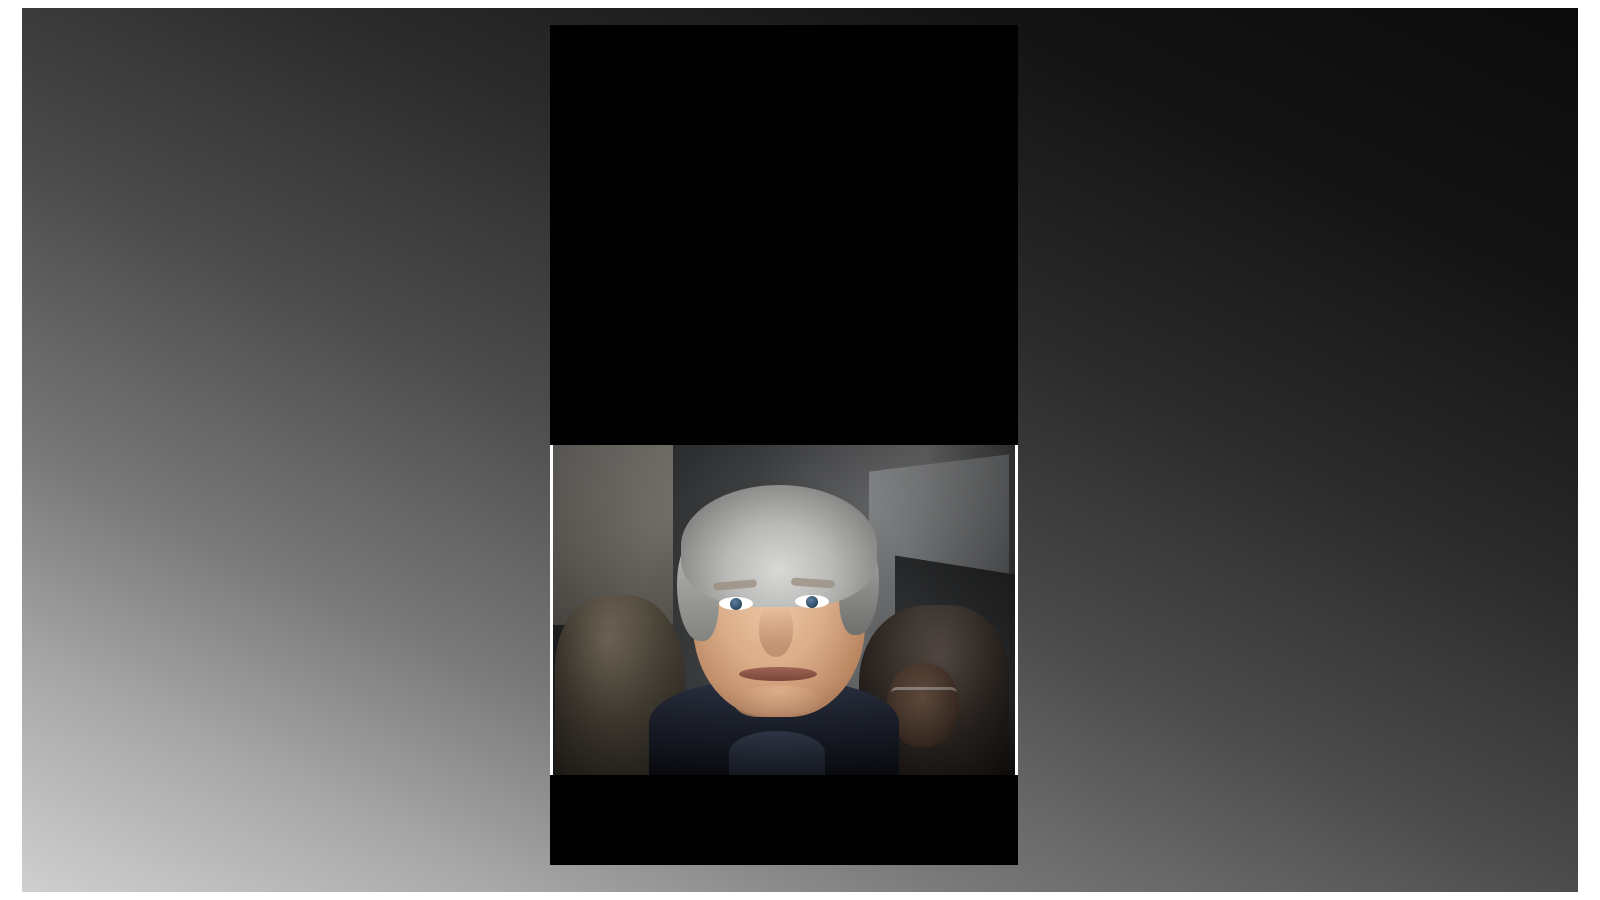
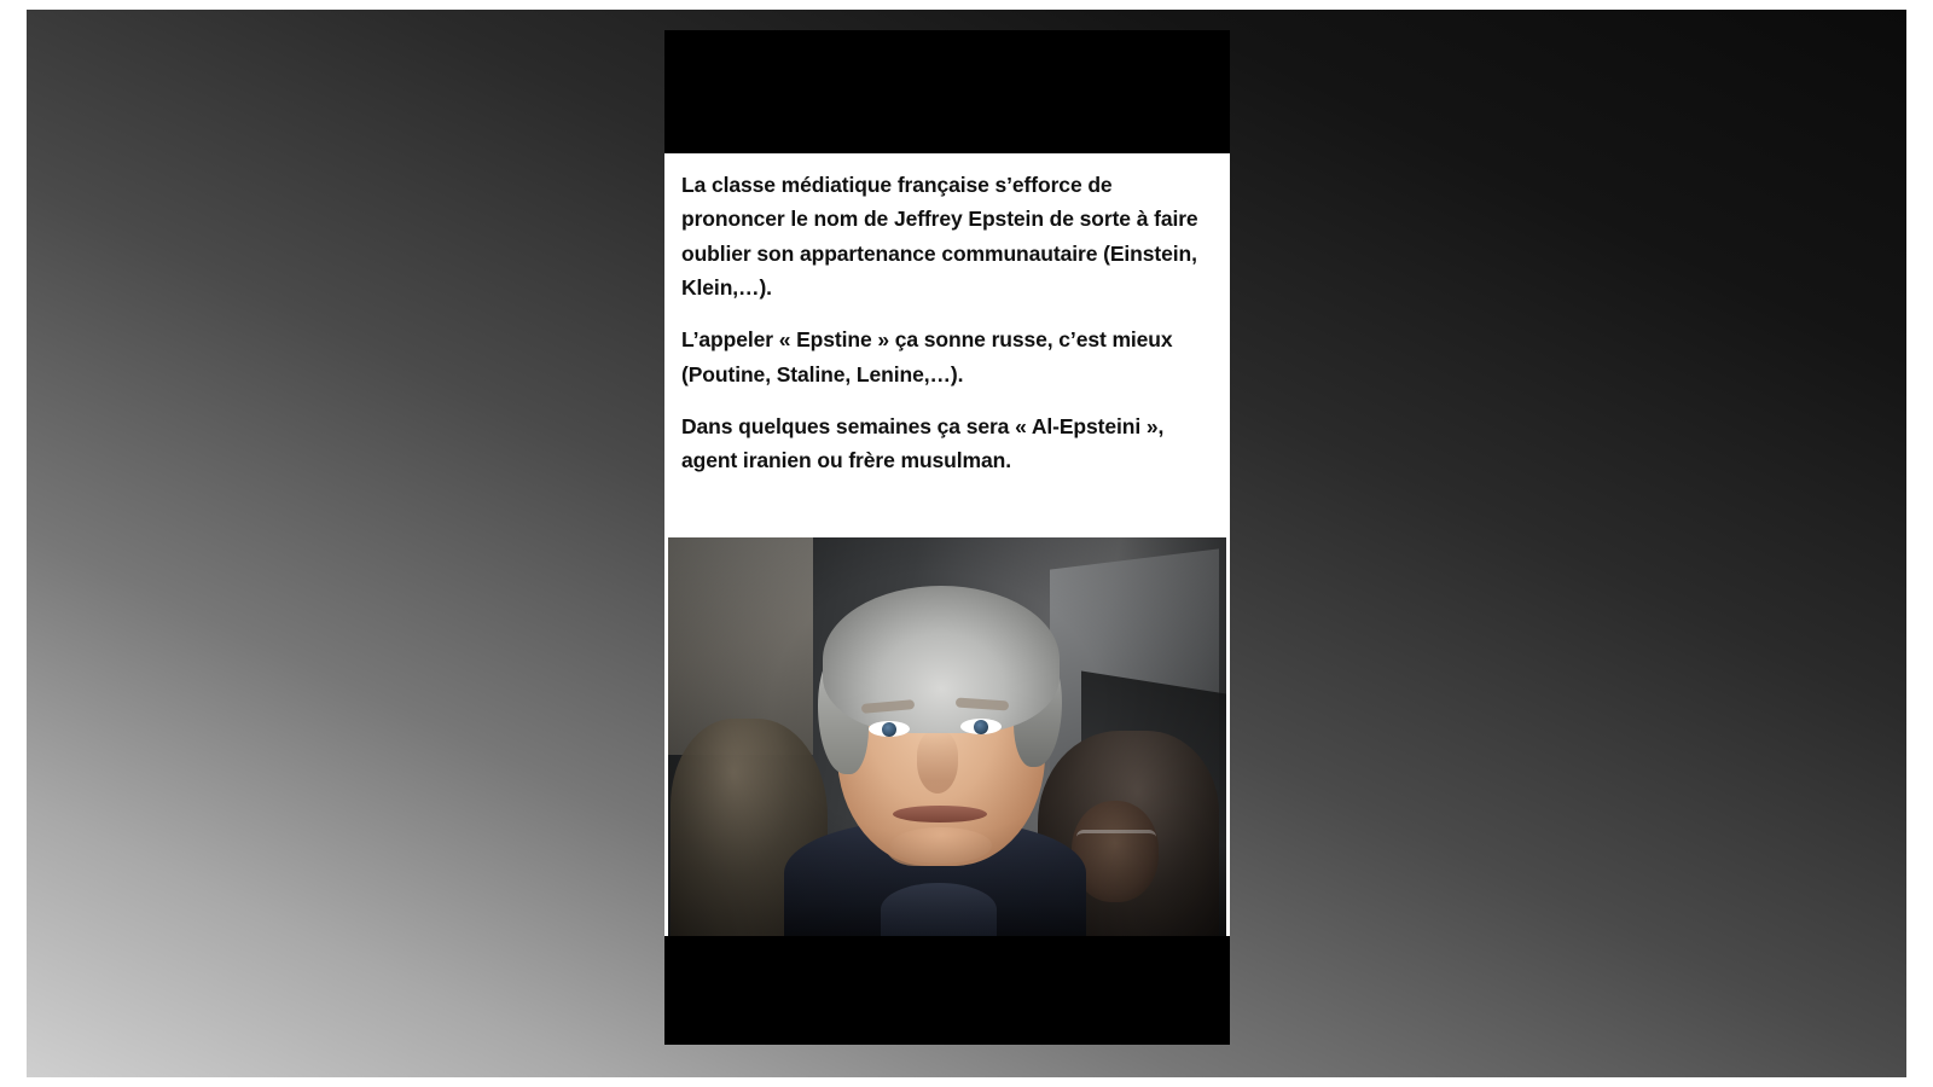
+ La classe médiatique française s’efforce de prononcer le nom de Jeffrey Epstein de sorte à faire oublier son appartenance communautaire (Einstein, Klein,…).
+ L’appeler « Epstine » ça sonne russe, c’est mieux (Poutine, Staline, Lenine,…).
+ Dans quelques semaines ça sera « Al-Epsteini », agent iranien ou frère musulman.
